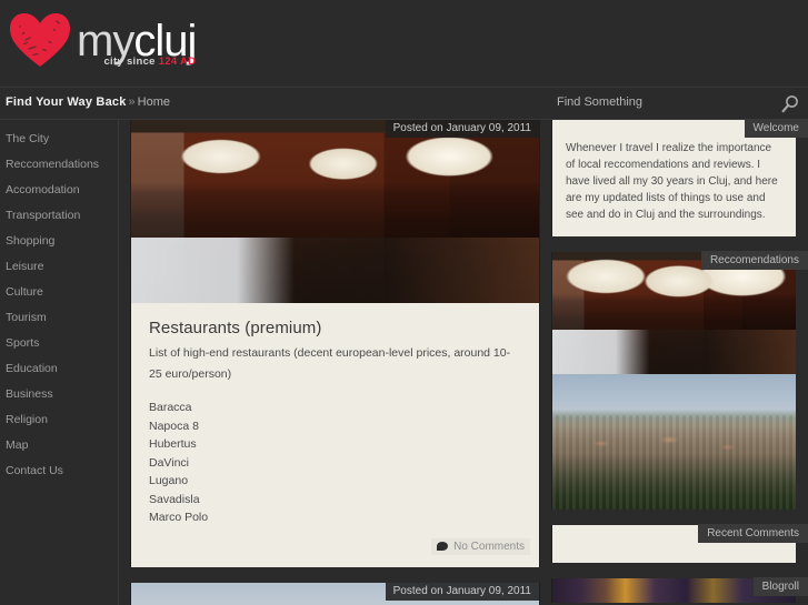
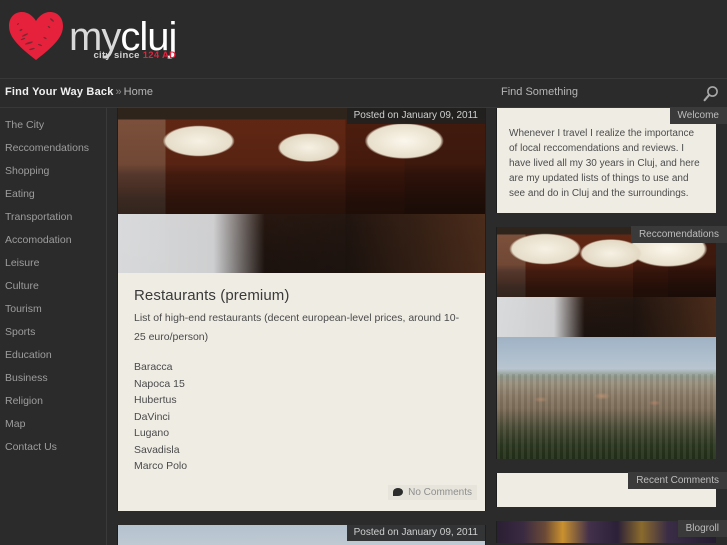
  mycluj
  city since 124 AD
  Find Your Way Back » Home
  Find Something
  The City
  Reccomendations
- Accomodation
+ Shopping
+ Eating
  Transportation
- Shopping
+ Accomodation
  Leisure
  Culture
  Tourism
  Sports
  Education
  Business
  Religion
  Map
  Contact Us
  Posted on January 09, 2011
  Restaurants (premium)
  List of high-end restaurants (decent european-level prices, around 10-25 euro/person)
  Baracca
- Napoca 8
+ Napoca 15
  Hubertus
  DaVinci
  Lugano
  Savadisla
  Marco Polo
  No Comments
  Posted on January 09, 2011
  Welcome
  Whenever I travel I realize the importance of local reccomendations and reviews. I have lived all my 30 years in Cluj, and here are my updated lists of things to use and see and do in Cluj and the surroundings.
  Reccomendations
  Recent Comments
  Blogroll
